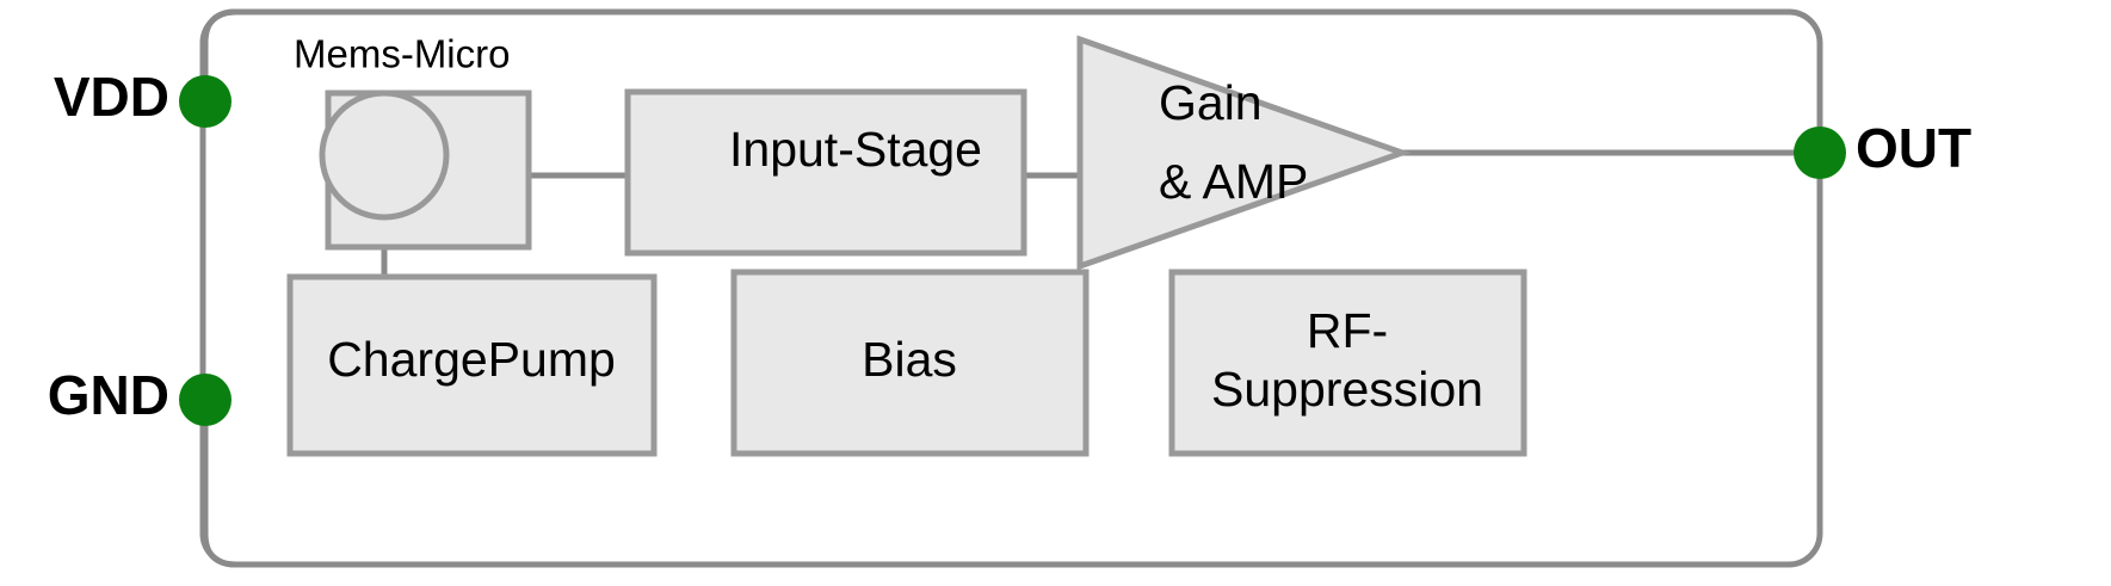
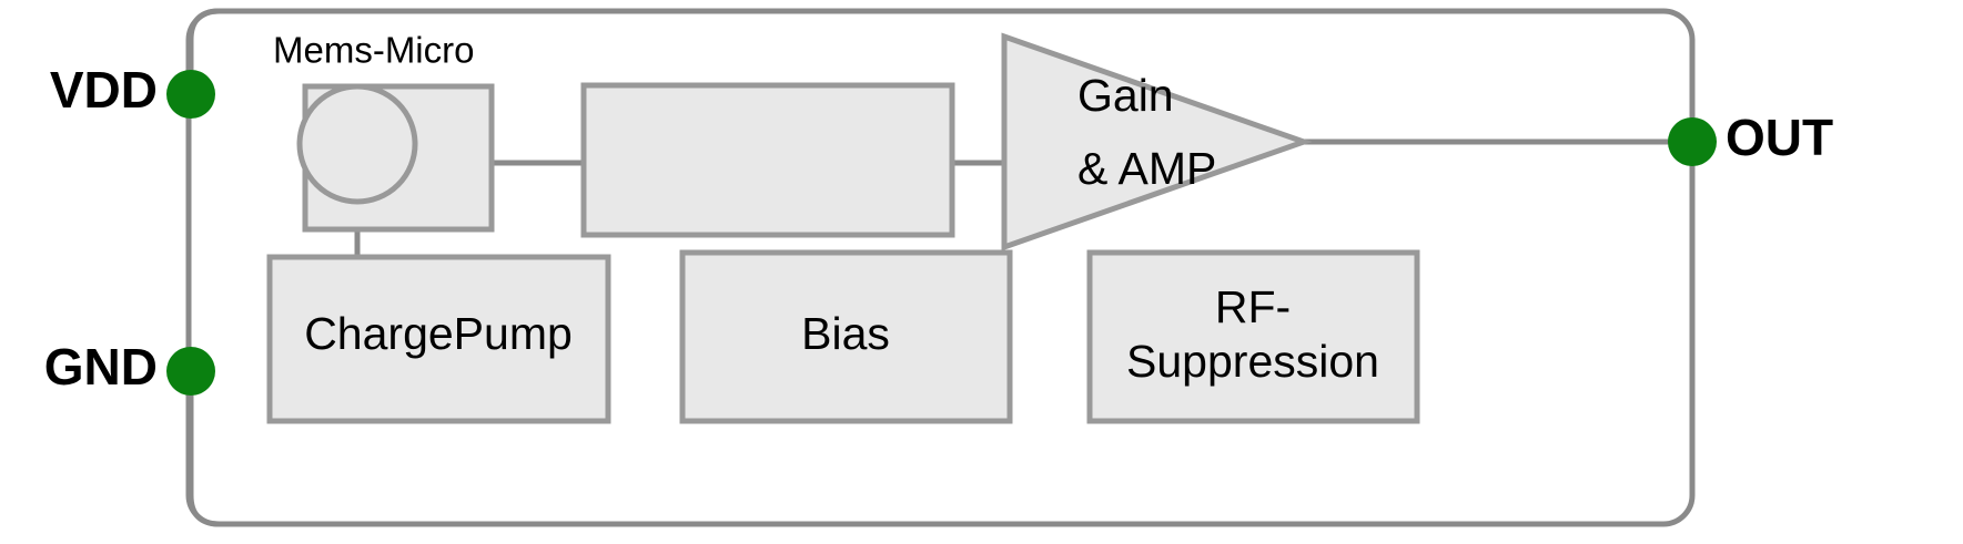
  Mems-Micro
- Input-Stage
  Gain
  & AMP
  ChargePump
  Bias
  RF-
  Suppression
  VDD
  GND
  OUT
